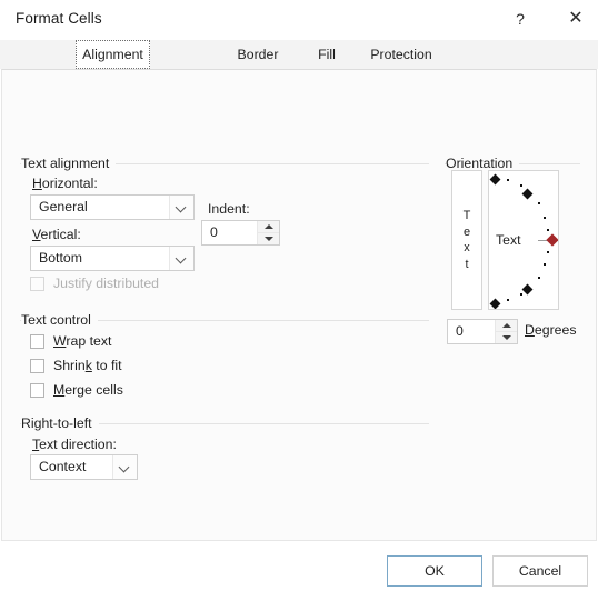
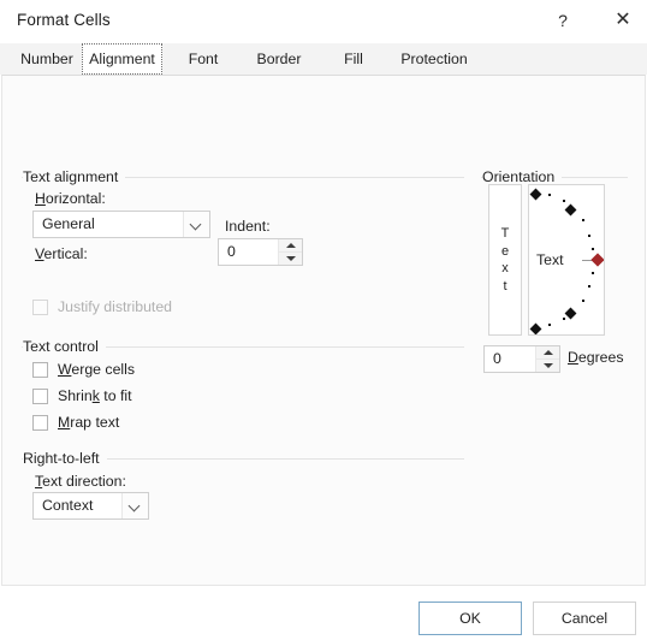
  Format Cells
  ?
  ✕
+ Number
  Alignment
+ Font
  Border
  Fill
  Protection
  Text alignment
  Horizontal:
  General
  Indent:
  0
  Vertical:
- Bottom
  Justify distributed
  Text control
- Wrap text
+ Werge cells
  Shrink to fit
- Merge cells
+ Mrap text
  Right-to-left
  Text direction:
  Context
  Orientation
  T
  e
  x
  t
  Text
  0
  Degrees
  OK
  Cancel
